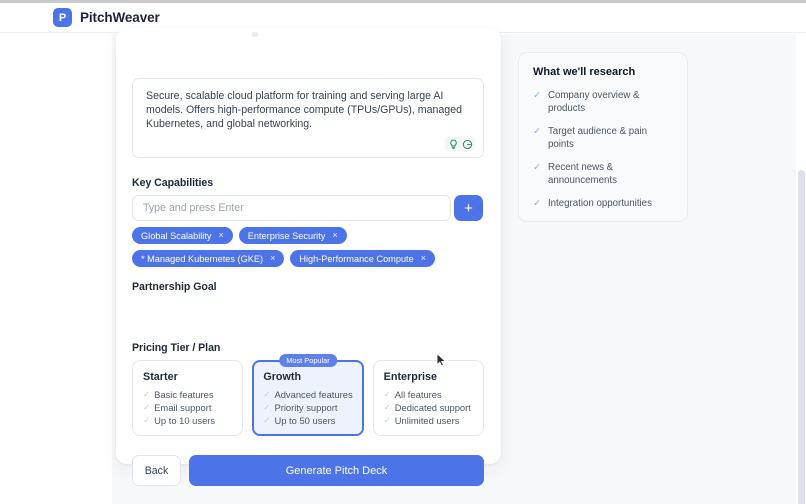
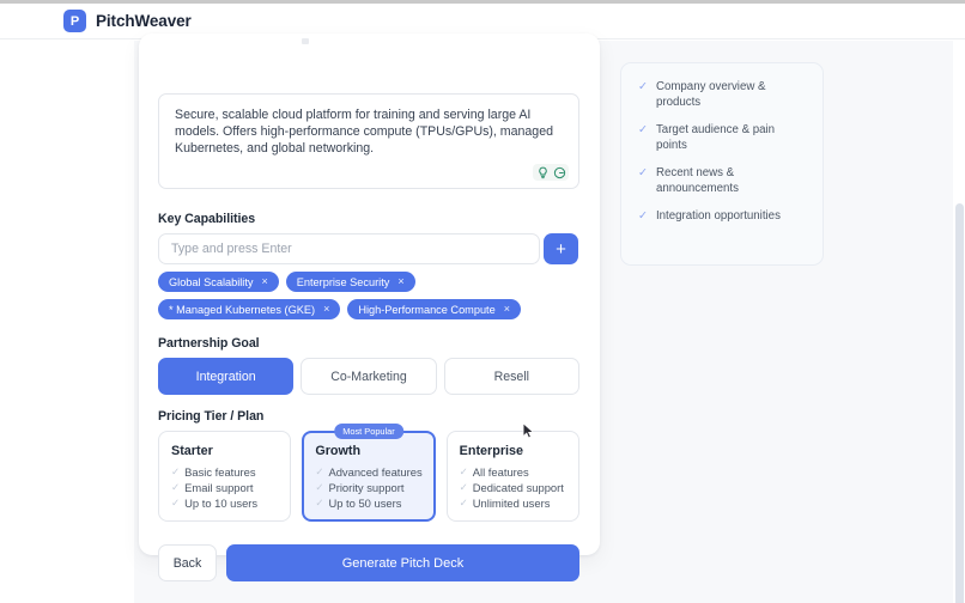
  P
  PitchWeaver
  Secure, scalable cloud platform for training and serving large AI models. Offers high-performance compute (TPUs/GPUs), managed Kubernetes, and global networking.
  Key Capabilities
  Type and press Enter
  +
  Global Scalability
  ×
  Enterprise Security
  ×
  * Managed Kubernetes (GKE)
  ×
  High-Performance Compute
  ×
  Partnership Goal
+ Integration
+ Co-Marketing
+ Resell
  Pricing Tier / Plan
  Starter
  ✓
  Basic features
  ✓
  Email support
  ✓
  Up to 10 users
  Most Popular
  Growth
  ✓
  Advanced features
  ✓
  Priority support
  ✓
  Up to 50 users
  Enterprise
  ✓
  All features
  ✓
  Dedicated support
  ✓
  Unlimited users
  Back
  Generate Pitch Deck
- What we'll research
  ✓
  Company overview & products
  ✓
  Target audience & pain points
  ✓
  Recent news & announcements
  ✓
  Integration opportunities
